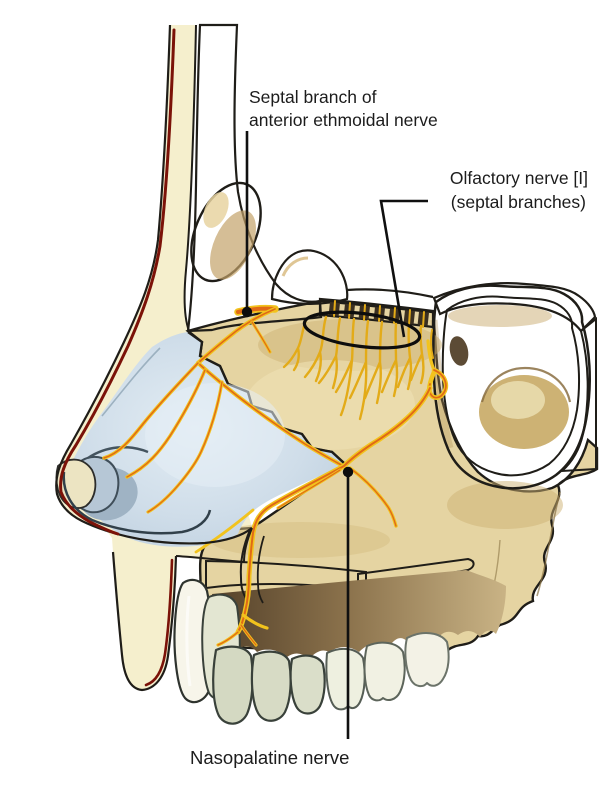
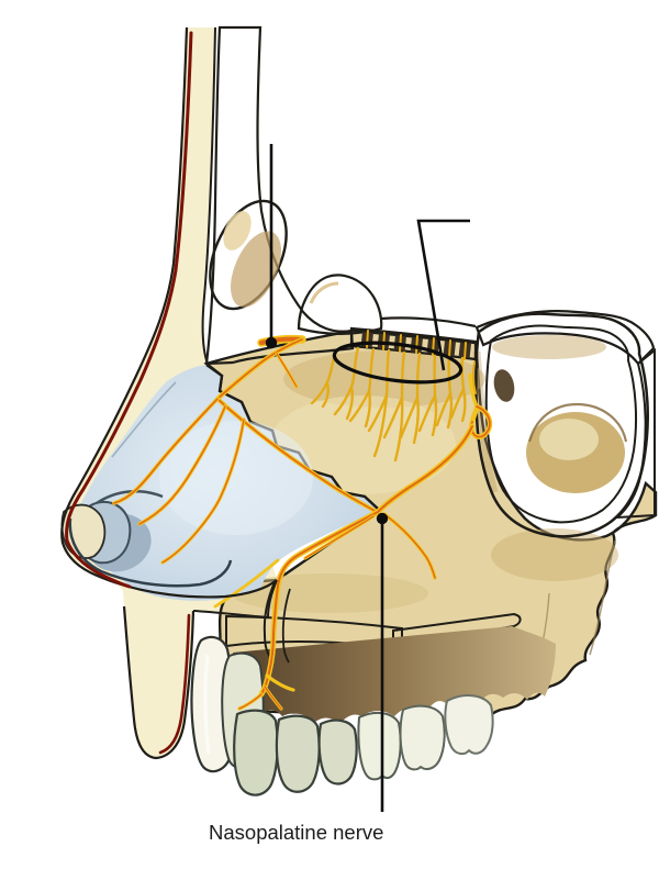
- Septal branch of
- anterior ethmoidal nerve
- Olfactory nerve [I]
- (septal branches)
  Nasopalatine nerve
